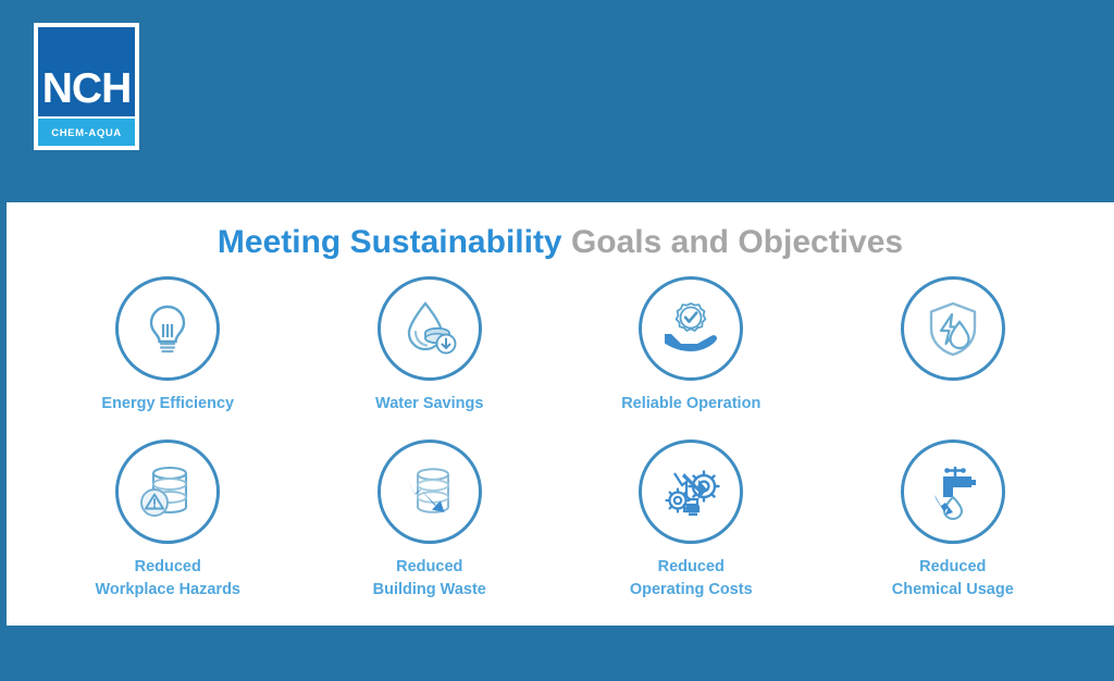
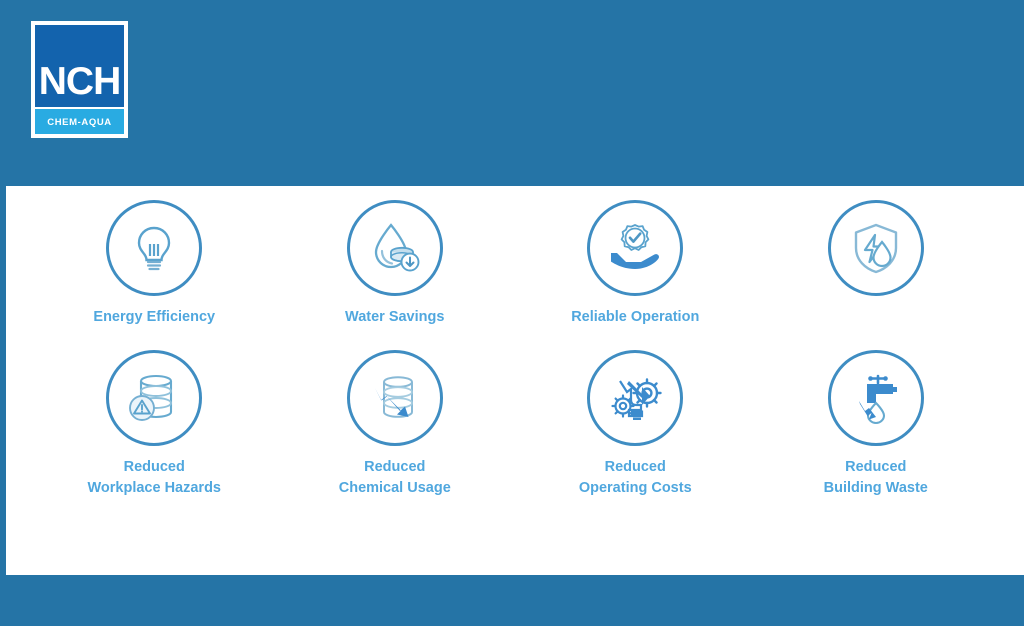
  NCH
  CHEM-AQUA
- Meeting Sustainability Goals and Objectives
  Energy Efficiency
  Water Savings
  Reliable Operation
  Reduced
  Workplace Hazards
  Reduced
- Building Waste
+ Chemical Usage
  Reduced
  Operating Costs
  Reduced
- Chemical Usage
+ Building Waste
